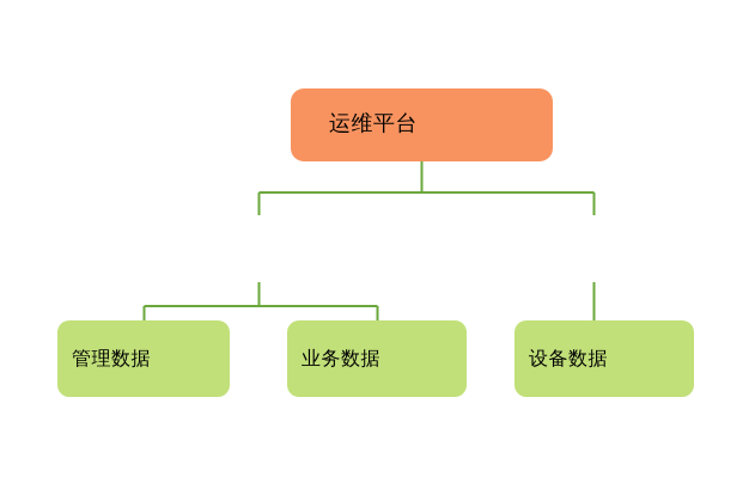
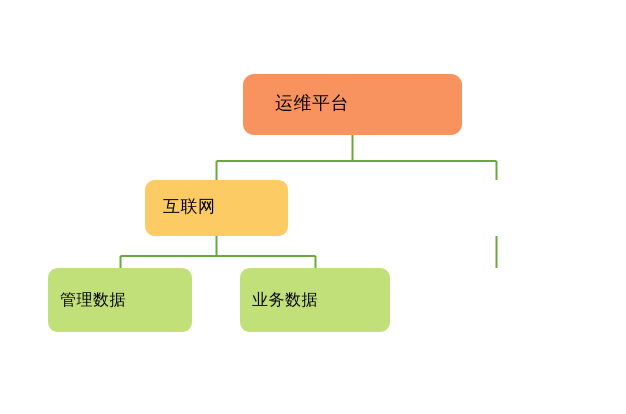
  运维平台
+ 互联网
  管理数据
  业务数据
- 设备数据
